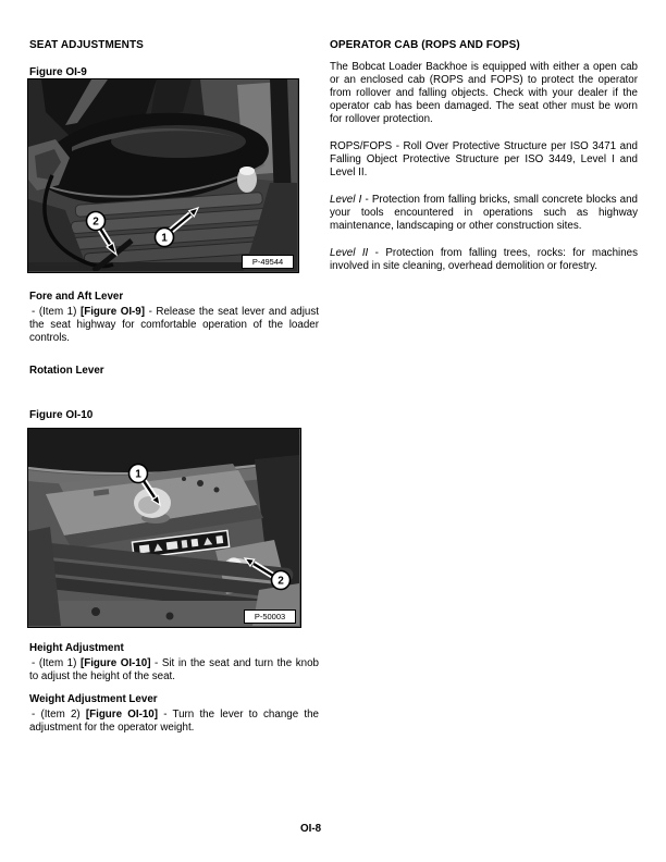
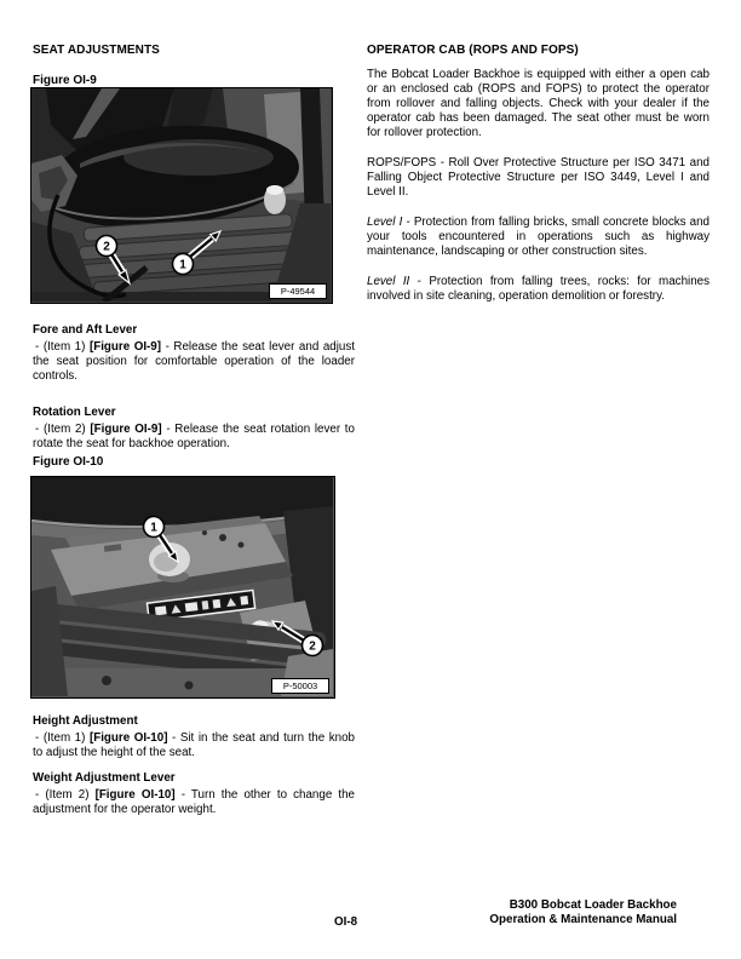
  SEAT ADJUSTMENTS
  Figure OI-9
  2
  1
  P-49544
  Fore and Aft Lever
- - (Item 1) [Figure OI-9] - Release the seat lever and adjust the seat highway for comfortable operation of the loader controls.
+ - (Item 1) [Figure OI-9] - Release the seat lever and adjust the seat position for comfortable operation of the loader controls.
  Rotation Lever
+ - (Item 2) [Figure OI-9] - Release the seat rotation lever to rotate the seat for backhoe operation.
  Figure OI-10
  1
  2
  P-50003
  Height Adjustment
  - (Item 1) [Figure OI-10] - Sit in the seat and turn the knob to adjust the height of the seat.
  Weight Adjustment Lever
- - (Item 2) [Figure OI-10] - Turn the lever to change the adjustment for the operator weight.
+ - (Item 2) [Figure OI-10] - Turn the other to change the adjustment for the operator weight.
  OPERATOR CAB (ROPS AND FOPS)
  The Bobcat Loader Backhoe is equipped with either a open cab or an enclosed cab (ROPS and FOPS) to protect the operator from rollover and falling objects. Check with your dealer if the operator cab has been damaged. The seat other must be worn for rollover protection.
  ROPS/FOPS - Roll Over Protective Structure per ISO 3471 and Falling Object Protective Structure per ISO 3449, Level I and Level II.
  Level I - Protection from falling bricks, small concrete blocks and your tools encountered in operations such as highway maintenance, landscaping or other construction sites.
- Level II - Protection from falling trees, rocks: for machines involved in site cleaning, overhead demolition or forestry.
+ Level II - Protection from falling trees, rocks: for machines involved in site cleaning, operation demolition or forestry.
  OI-8
+ B300 Bobcat Loader Backhoe
+ Operation & Maintenance Manual
